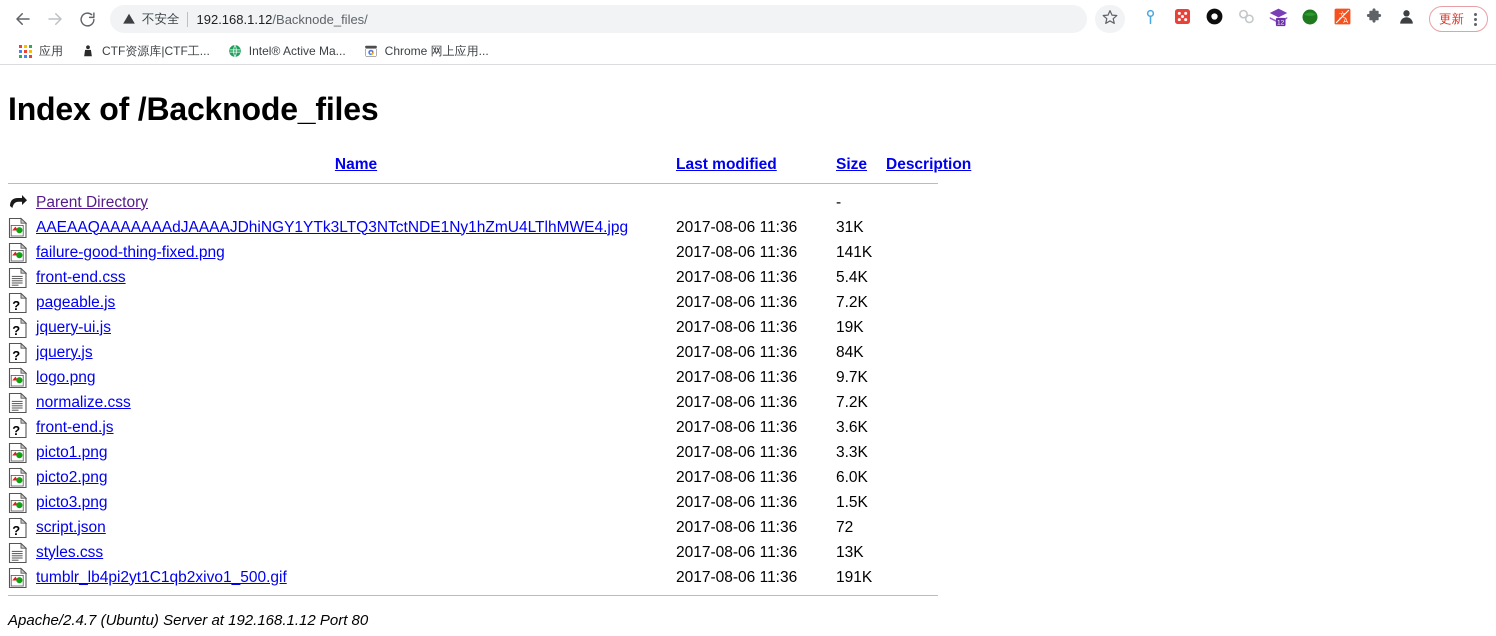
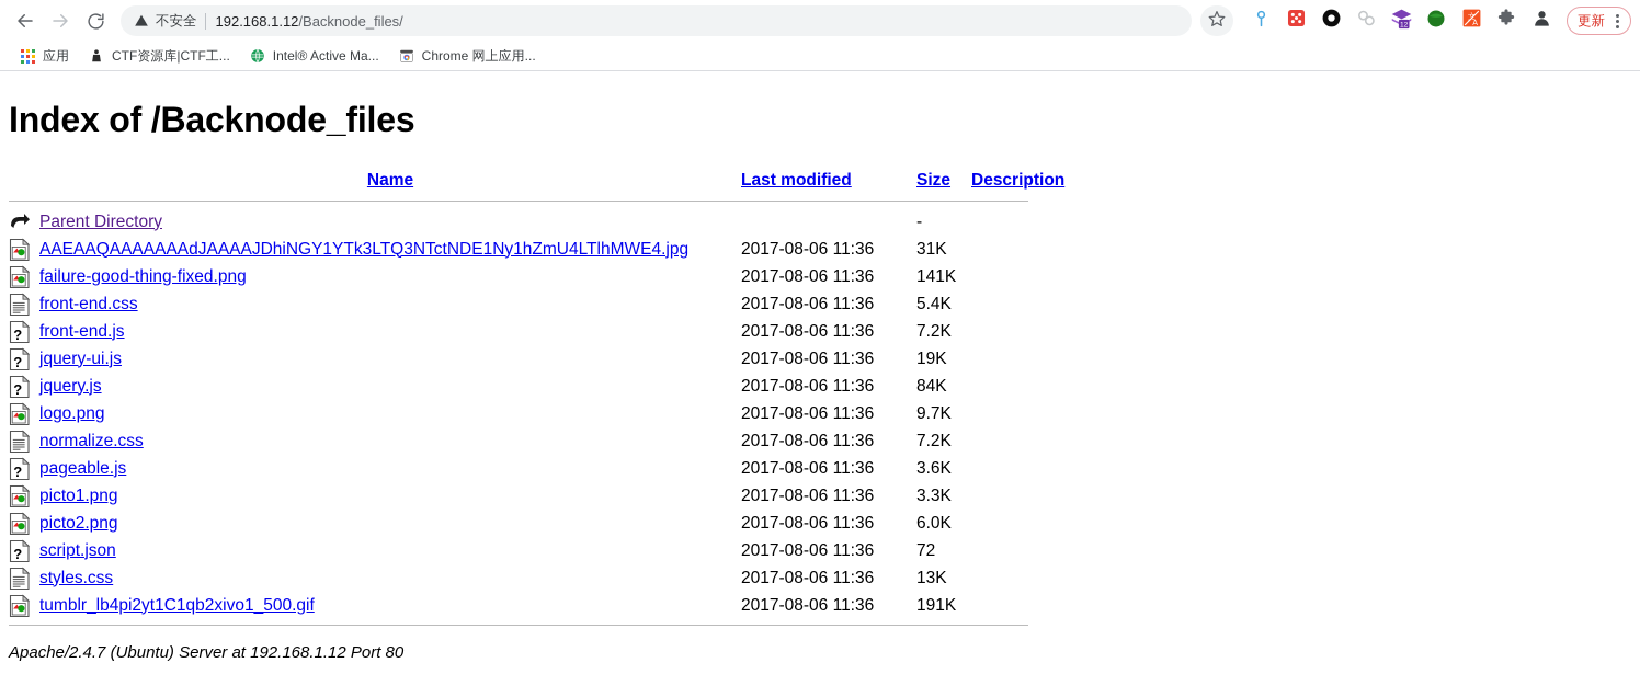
  不安全
  192.168.1.12/Backnode_files/
  文
  A
  更新
  应用
  CTF资源库|CTF工...
  Intel® Active Ma...
  Chrome 网上应用...
  Index of /Backnode_files
  	Name	Last modified	Size	Description
  	Parent Directory		-
  	AAEAAQAAAAAAAdJAAAAJDhiNGY1YTk3LTQ3NTctNDE1Ny1hZmU4LTlhMWE4.jpg	2017-08-06 11:36	31K
  	failure-good-thing-fixed.png	2017-08-06 11:36	141K
  	front-end.css	2017-08-06 11:36	5.4K
- ?	pageable.js	2017-08-06 11:36	7.2K
+ ?	front-end.js	2017-08-06 11:36	7.2K
  ?	jquery-ui.js	2017-08-06 11:36	19K
  ?	jquery.js	2017-08-06 11:36	84K
  	logo.png	2017-08-06 11:36	9.7K
  	normalize.css	2017-08-06 11:36	7.2K
- ?	front-end.js	2017-08-06 11:36	3.6K
+ ?	pageable.js	2017-08-06 11:36	3.6K
  	picto1.png	2017-08-06 11:36	3.3K
  	picto2.png	2017-08-06 11:36	6.0K
- 	picto3.png	2017-08-06 11:36	1.5K
  ?	script.json	2017-08-06 11:36	72
  	styles.css	2017-08-06 11:36	13K
  	tumblr_lb4pi2yt1C1qb2xivo1_500.gif	2017-08-06 11:36	191K
  Apache/2.4.7 (Ubuntu) Server at 192.168.1.12 Port 80
